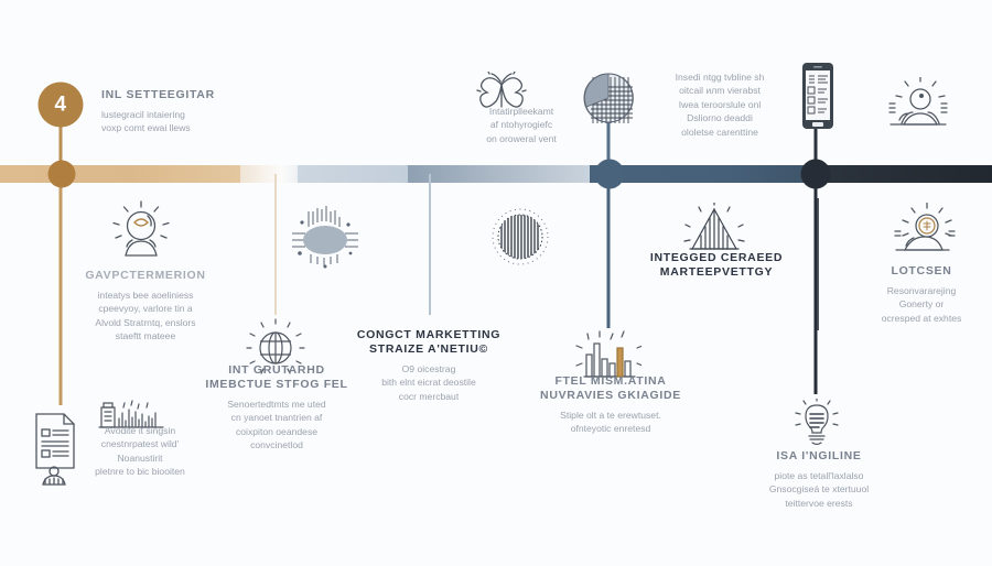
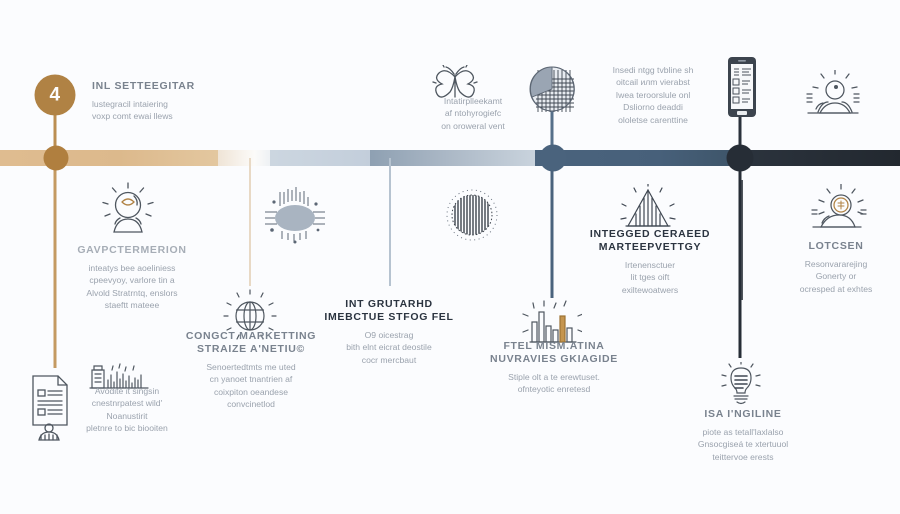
  4
  INL SETTEEGITAR
  lustegracil intaiering
  voxp comt ewai llews
  GAVPCTERMERION
  inteatys bee aoeliniess
  cpeevyoy, varlore tin a
  Alvold Stratrntq, enslors
  staeftt mateee
  Avodite it singsin
  cnestnrpatest wild'
  Noanustirit
  pletnre to bic biooiten
- INT GRUTARHD IMEBCTUE STFOG FEL
+ CONGCT MARKETTING STRAIZE A'NETIU©
  Senoertedtmts me uted
  cn yanoet tnantrien af
  coixpiton oeandese
  convcinetlod
- CONGCT MARKETTING STRAIZE A'NETIU©
+ INT GRUTARHD IMEBCTUE STFOG FEL
  O9 oicestrag
  bith elnt eicrat deostile
  cocr mercbaut
  Intatirplleekamt
  af ntohyrogiefc
  on oroweral vent
  Insedi ntgg tvbline sh
  oitcail илm vierabst
  Iwea teroorslule onl
  Dsliorno deaddi
  ololetse carenttine
  FTEL MISM.ATINA NUVRAVIES GKIAGIDE
  Stiple olt a te erewtuset.
  ofnteyotic enretesd
  INTEGGED CERAEED MARTEEPVETTGY
+ Irtenensctuer
+ lit tges oift
+ exiltewoatwers
  ISA I'NGILINE
  piote as tetall'laxlalso
  Gnsocgiseá te xtertuuol
  teittervoe erests
  LOTCSEN
  Resonvararejing
  Gonerty or
  ocresped at exhtes
